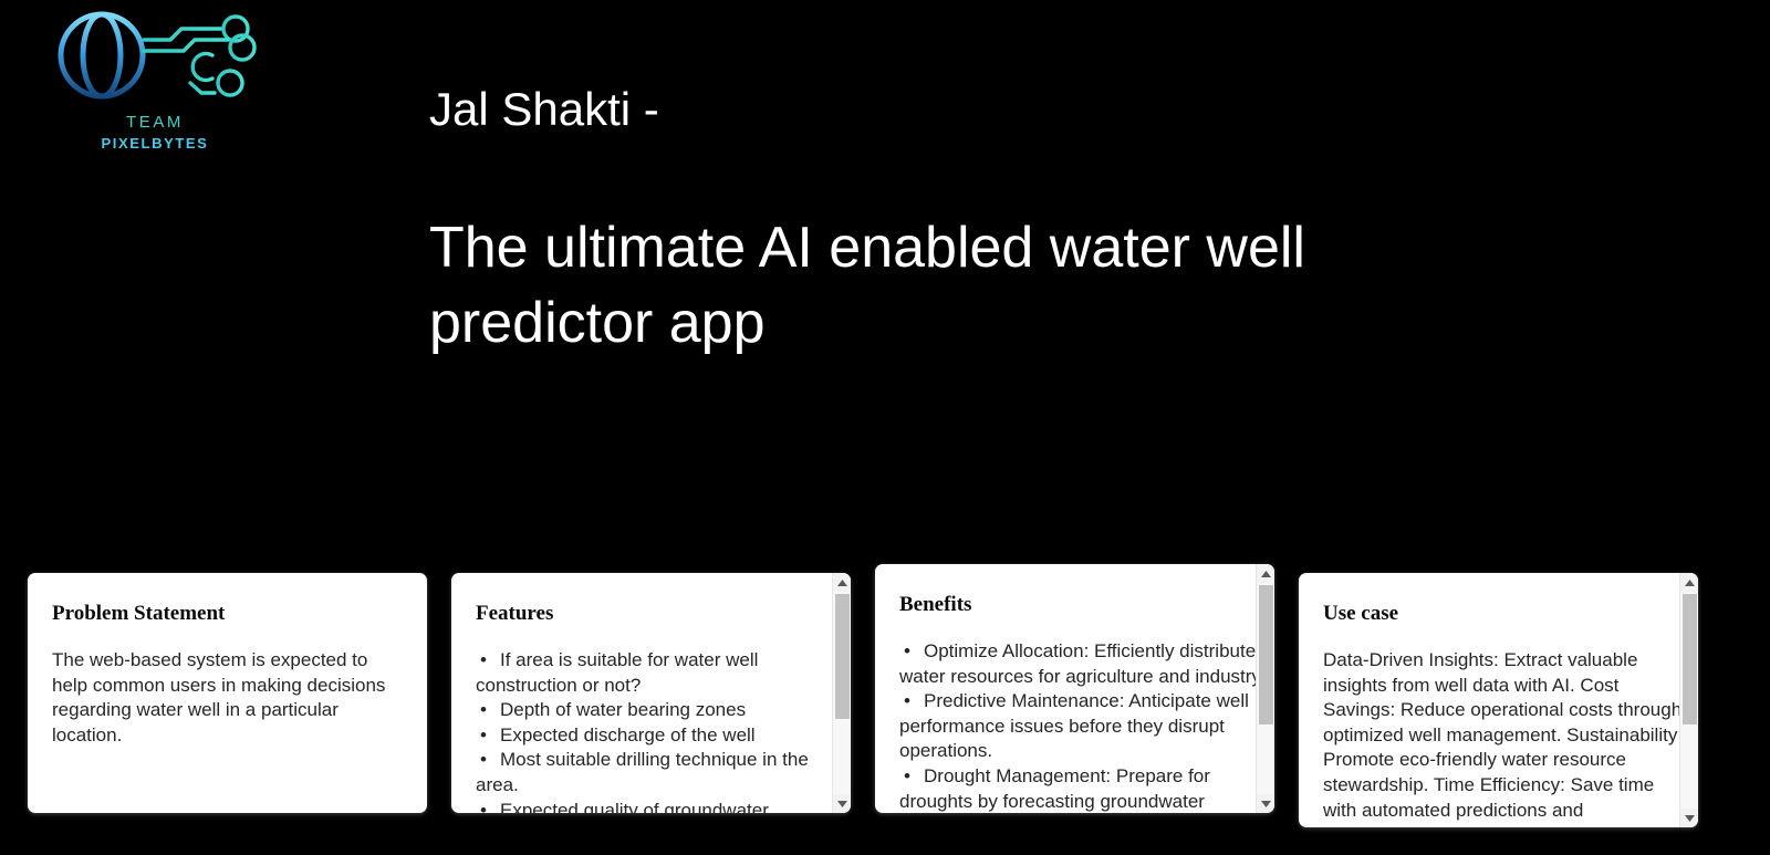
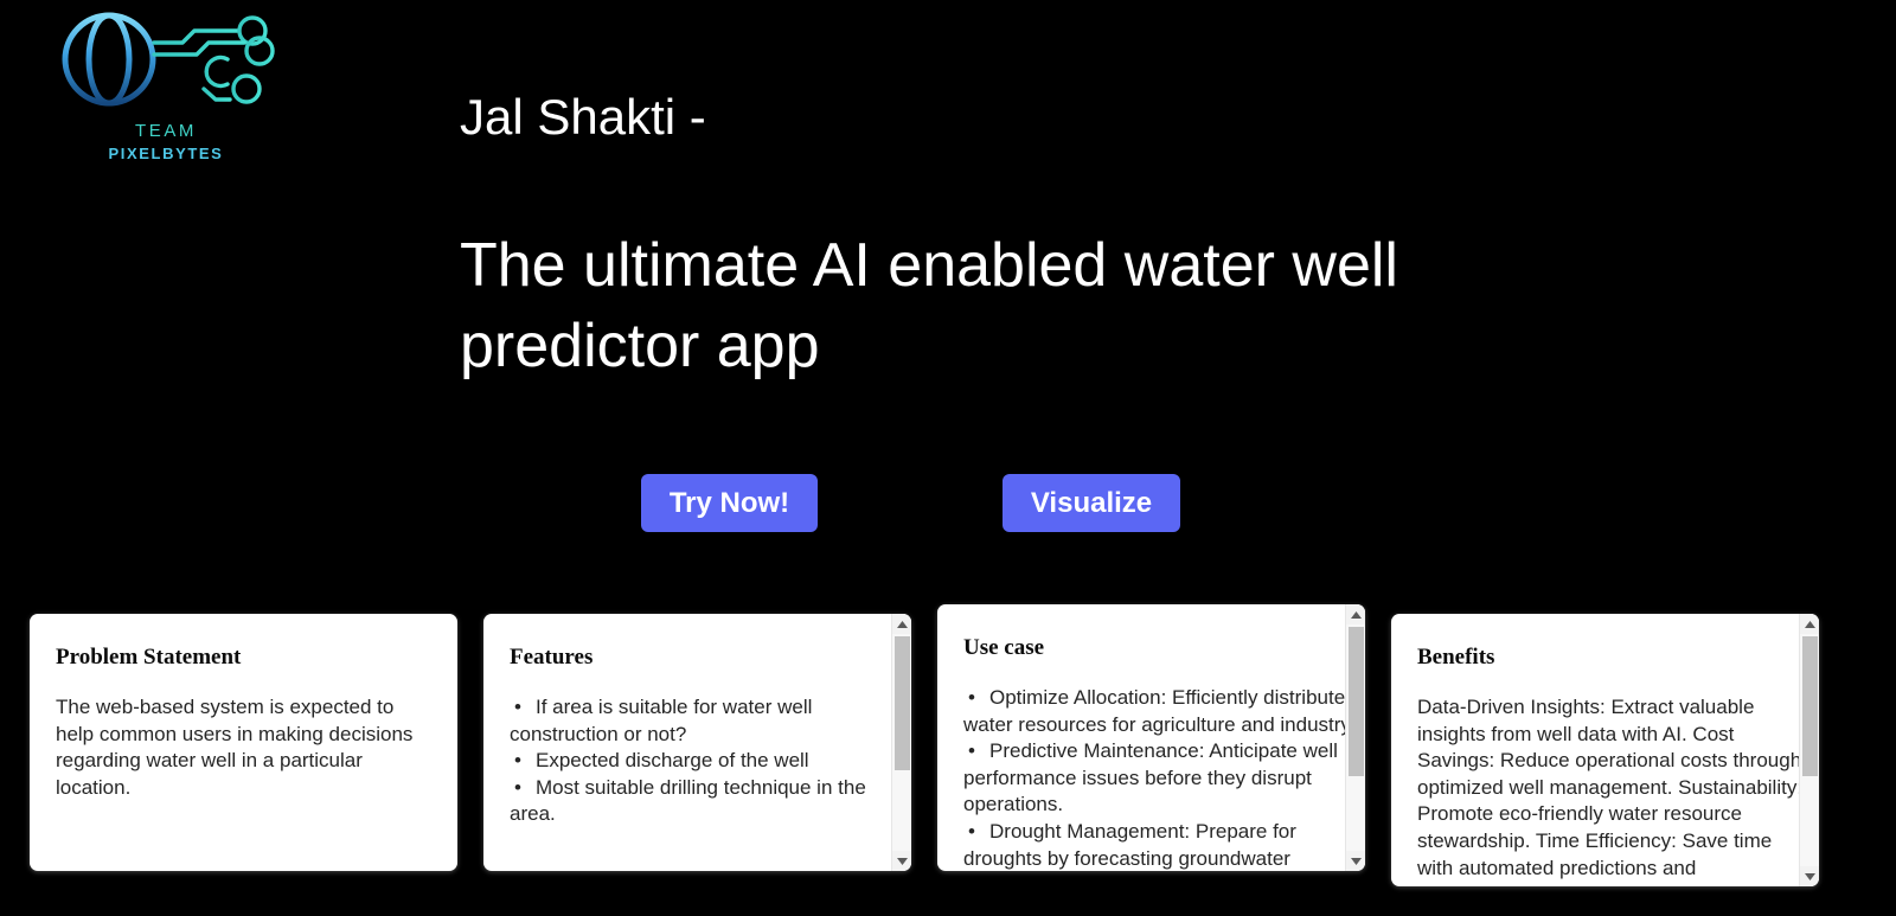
  TEAM
  PIXELBYTES
  Jal Shakti -
  The ultimate AI enabled water well predictor app
+ Try Now!
+ Visualize
  Problem Statement
  The web-based system is expected to help common users in making decisions regarding water well in a particular location.
  Features
  • If area is suitable for water well construction or not?
- • Depth of water bearing zones
  • Expected discharge of the well
  • Most suitable drilling technique in the area.
- • Expected quality of groundwater
- Benefits
+ Use case
  • Optimize Allocation: Efficiently distribute water resources for agriculture and industr
  • Predictive Maintenance: Anticipate well performance issues before they disrupt operations.
  • Drought Management: Prepare for droughts by forecasting groundwater
- Use case
+ Benefits
  Data-Driven Insights: Extract valuable insights from well data with AI. Cost Savings: Reduce operational costs through optimized well management. Sustainability Promote eco-friendly water resource stewardship. Time Efficiency: Save time with automated predictions and
